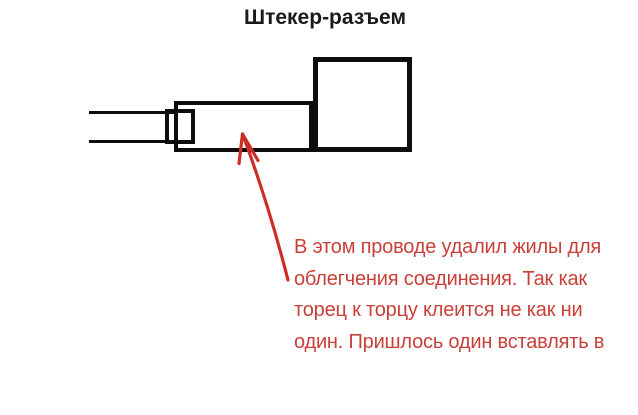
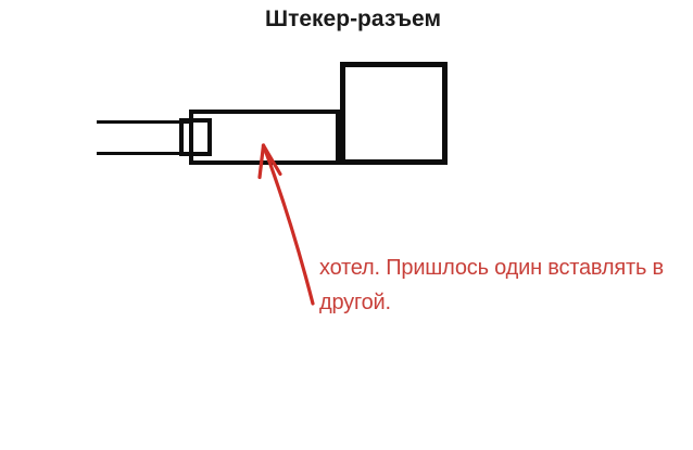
  Штекер-разъем
- В этом проводе удалил жилы для
- облегчения соединения. Так как
- торец к торцу клеится не как ни
- один. Пришлось один вставлять в
+ хотел. Пришлось один вставлять в
+ другой.
